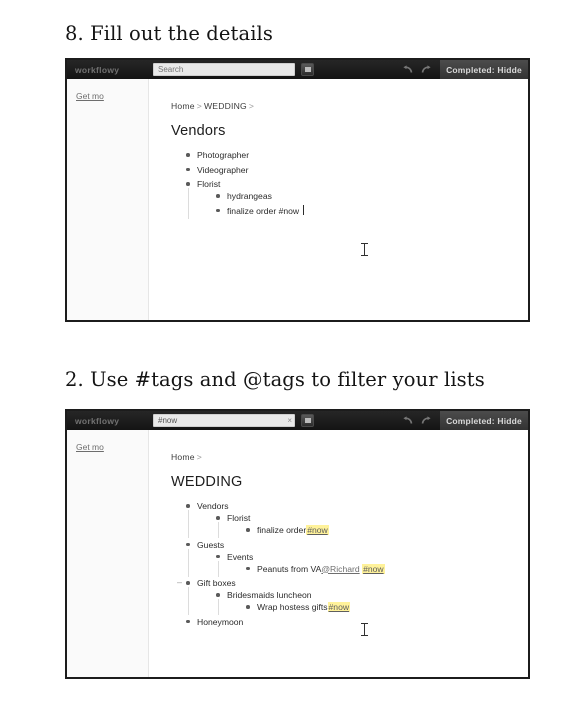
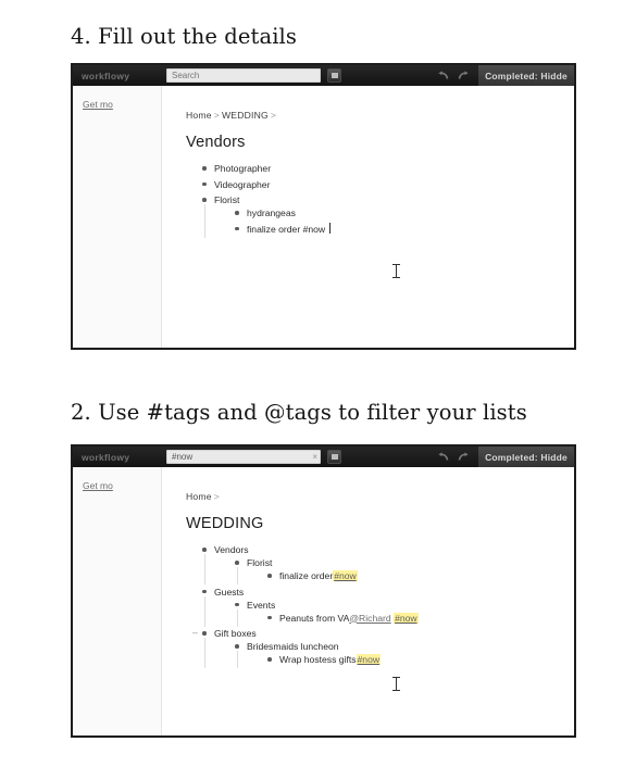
- 8. Fill out the details
+ 4. Fill out the details
  workflowy
  Search
  Completed: Hidde
  Get mo
  Home > WEDDING >
  Vendors
  Photographer
  Videographer
  Florist
  hydrangeas
  finalize order #now
  2. Use #tags and @tags to filter your lists
  workflowy
  #now
  ×
  Completed: Hidde
  Get mo
  Home >
  WEDDING
  Vendors
  Florist
  finalize order #now
  Guests
  Events
  Peanuts from VA @Richard #now
  –
  Gift boxes
  Bridesmaids luncheon
  Wrap hostess gifts #now
- Honeymoon
